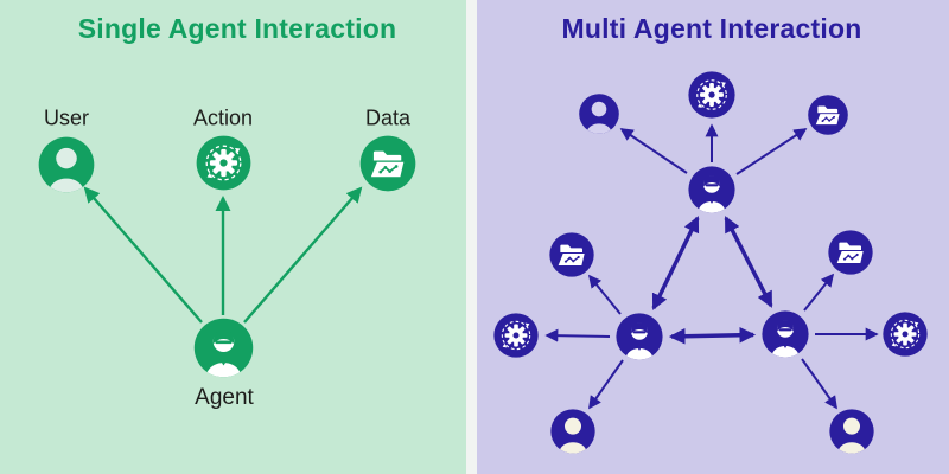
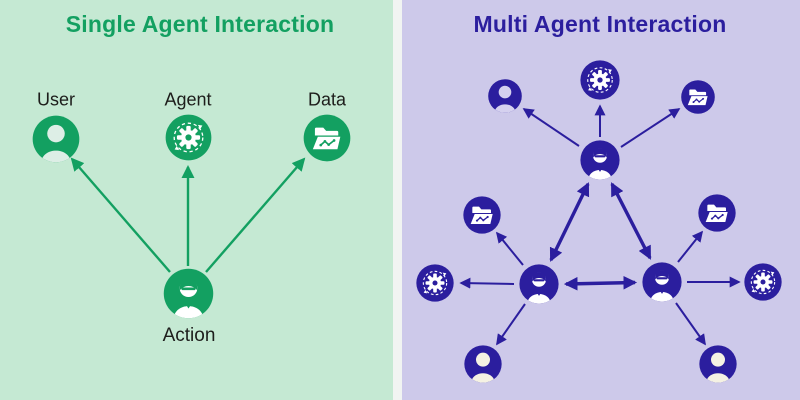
  Single Agent Interaction
  User
- Action
+ Agent
  Data
- Agent
+ Action
  Multi Agent Interaction
